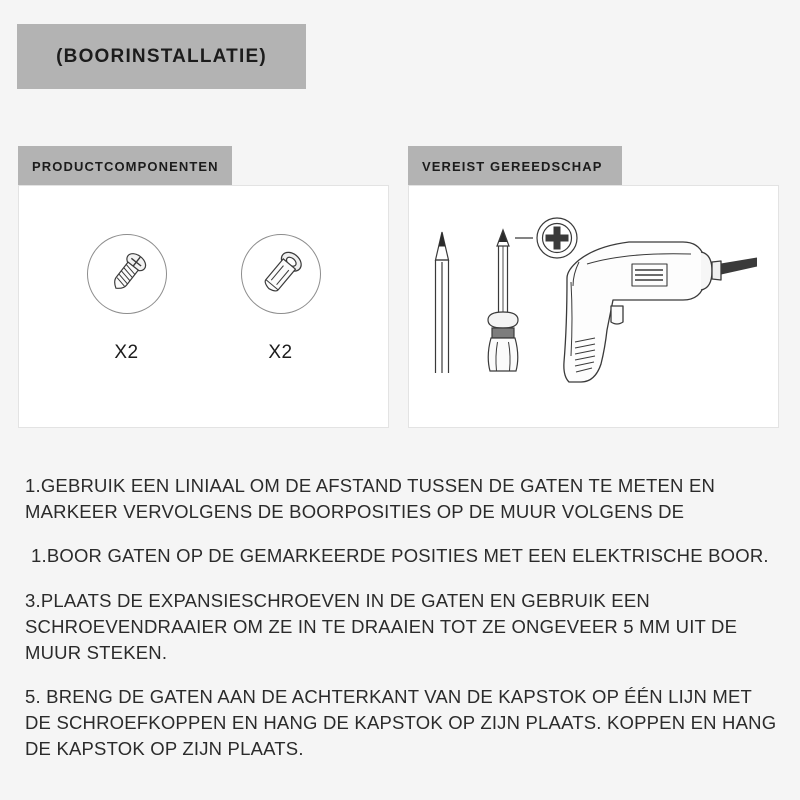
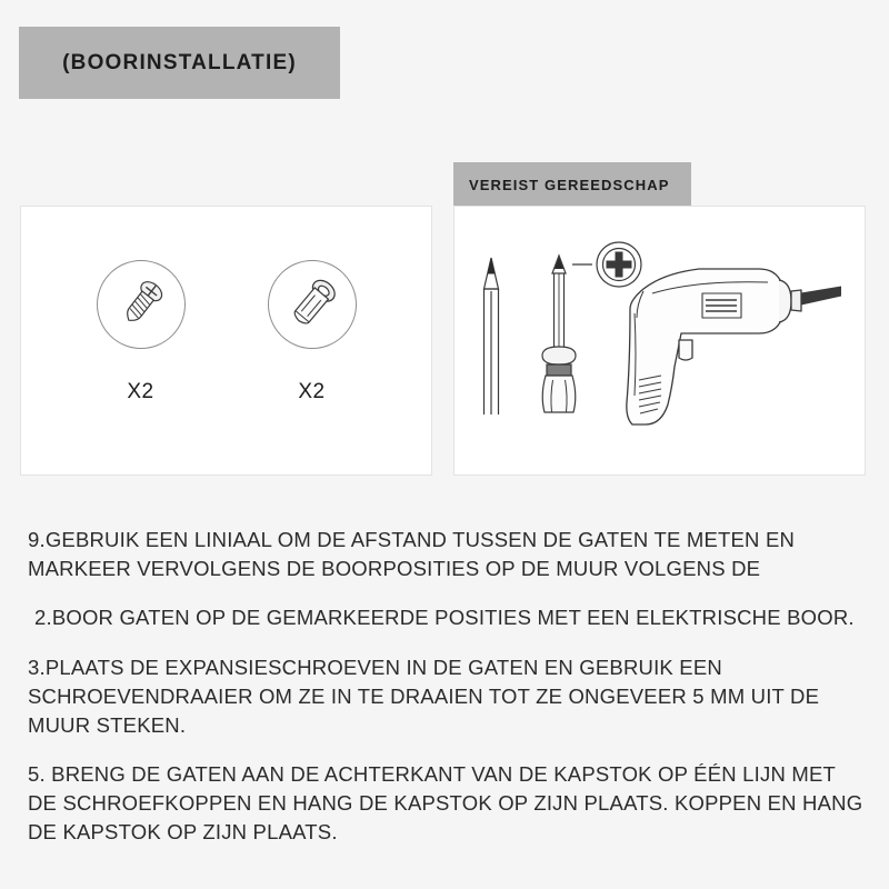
  (BOORINSTALLATIE)
- PRODUCTCOMPONENTEN
  X2
  X2
  VEREIST GEREEDSCHAP
- 1.GEBRUIK EEN LINIAAL OM DE AFSTAND TUSSEN DE GATEN TE METEN EN MARKEER VERVOLGENS DE BOORPOSITIES OP DE MUUR VOLGENS DE
+ 9.GEBRUIK EEN LINIAAL OM DE AFSTAND TUSSEN DE GATEN TE METEN EN MARKEER VERVOLGENS DE BOORPOSITIES OP DE MUUR VOLGENS DE
- 1.BOOR GATEN OP DE GEMARKEERDE POSITIES MET EEN ELEKTRISCHE BOOR.
+ 2.BOOR GATEN OP DE GEMARKEERDE POSITIES MET EEN ELEKTRISCHE BOOR.
  3.PLAATS DE EXPANSIESCHROEVEN IN DE GATEN EN GEBRUIK EEN SCHROEVENDRAAIER OM ZE IN TE DRAAIEN TOT ZE ONGEVEER 5 MM UIT DE MUUR STEKEN.
  5. BRENG DE GATEN AAN DE ACHTERKANT VAN DE KAPSTOK OP ÉÉN LIJN MET DE SCHROEFKOPPEN EN HANG DE KAPSTOK OP ZIJN PLAATS. KOPPEN EN HANG DE KAPSTOK OP ZIJN PLAATS.
